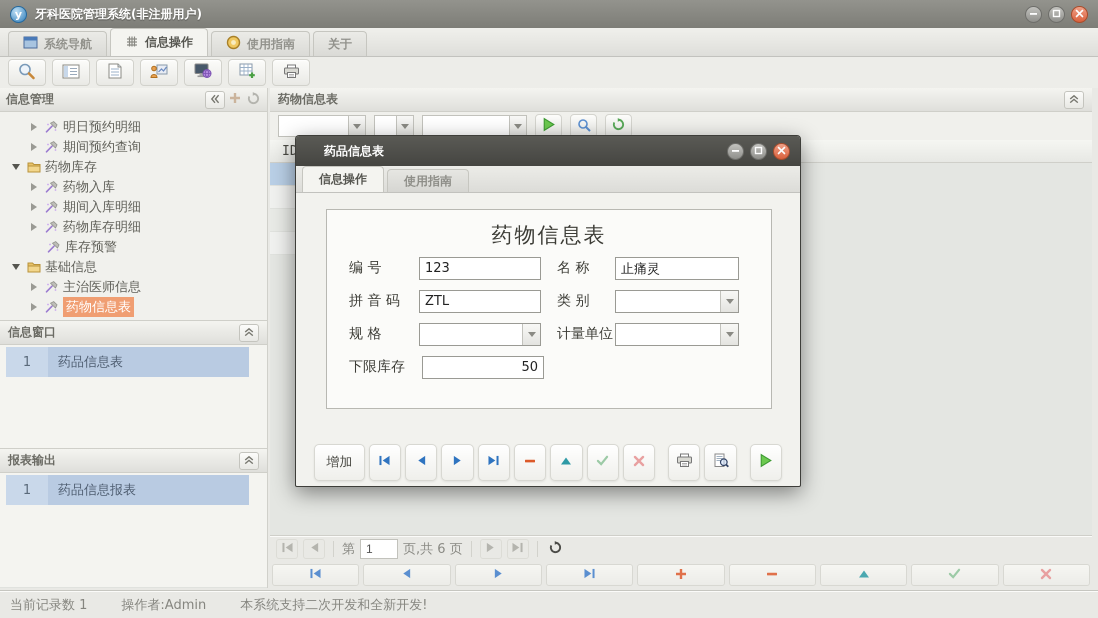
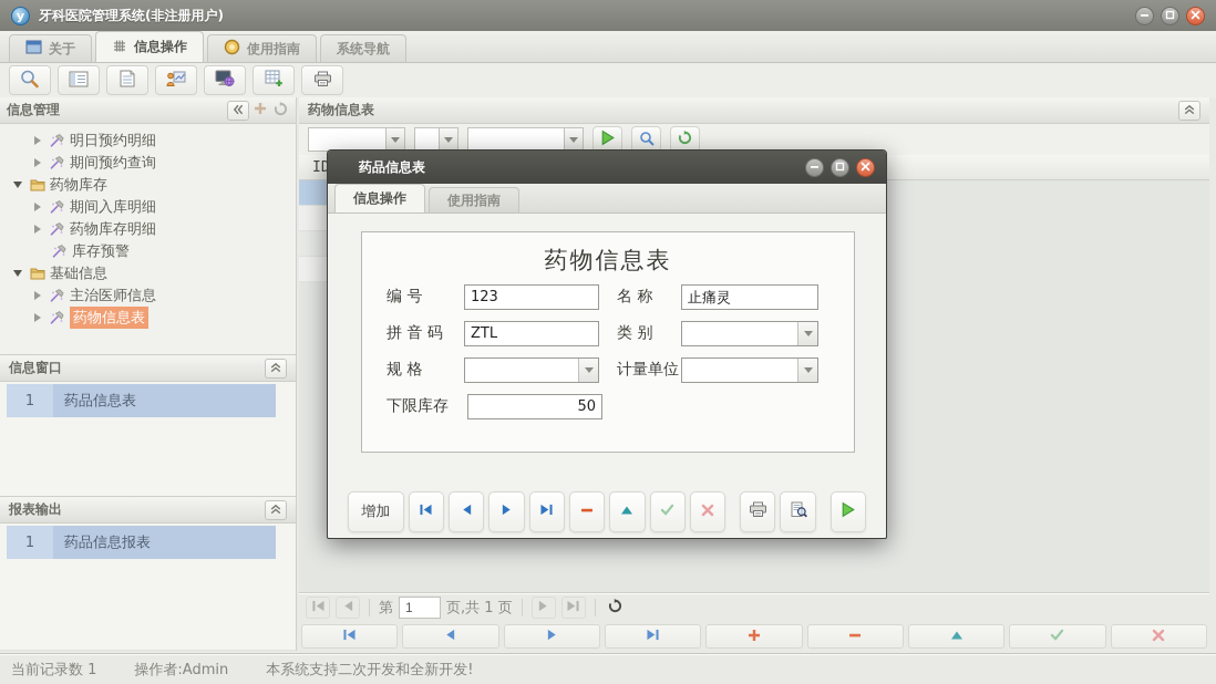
  y
  牙科医院管理系统(非注册用户)
- 系统导航
+ 关于
  信息操作
  使用指南
- 关于
+ 系统导航
  信息管理
  明日预约明细
  期间预约查询
  药物库存
- 药物入库
  期间入库明细
  药物库存明细
  库存预警
  基础信息
  主治医师信息
  药物信息表
  信息窗口
  1
  药品信息表
  报表输出
  1
  药品信息报表
  药物信息表
  ID
  第
  1
- 页,共 6 页
+ 页,共 1 页
  当前记录数 1
  操作者:Admin
  本系统支持二次开发和全新开发!
  药品信息表
  信息操作
  使用指南
  药物信息表
  编 号
  123
  名 称
  止痛灵
  拼 音 码
  ZTL
  类 别
  规 格
  计量单位
  下限库存
  50
  增加
